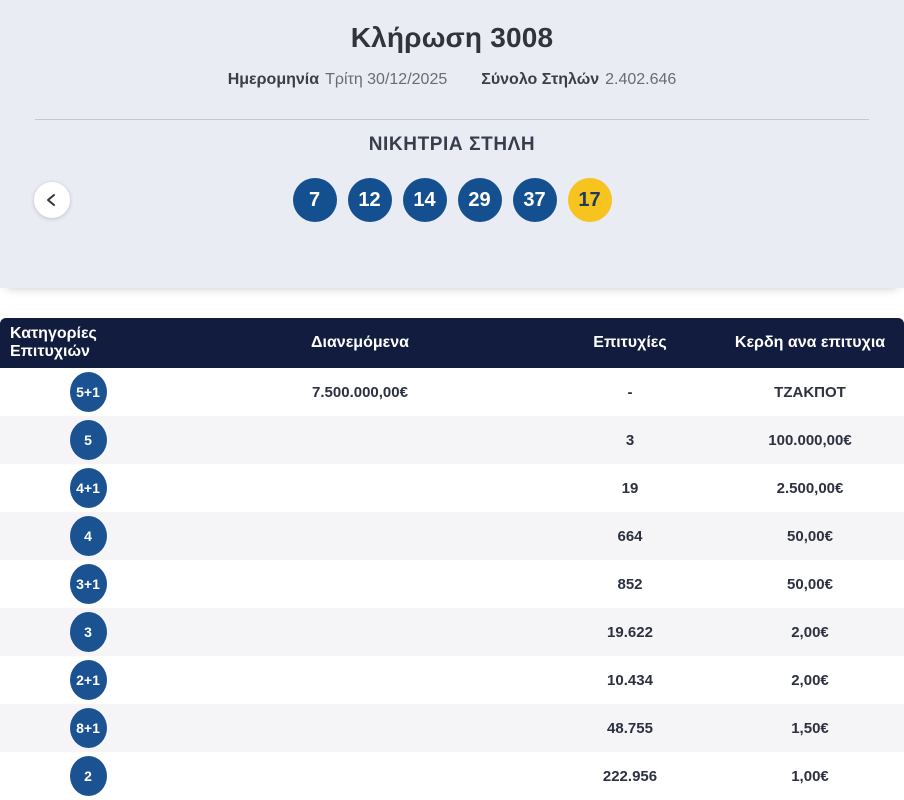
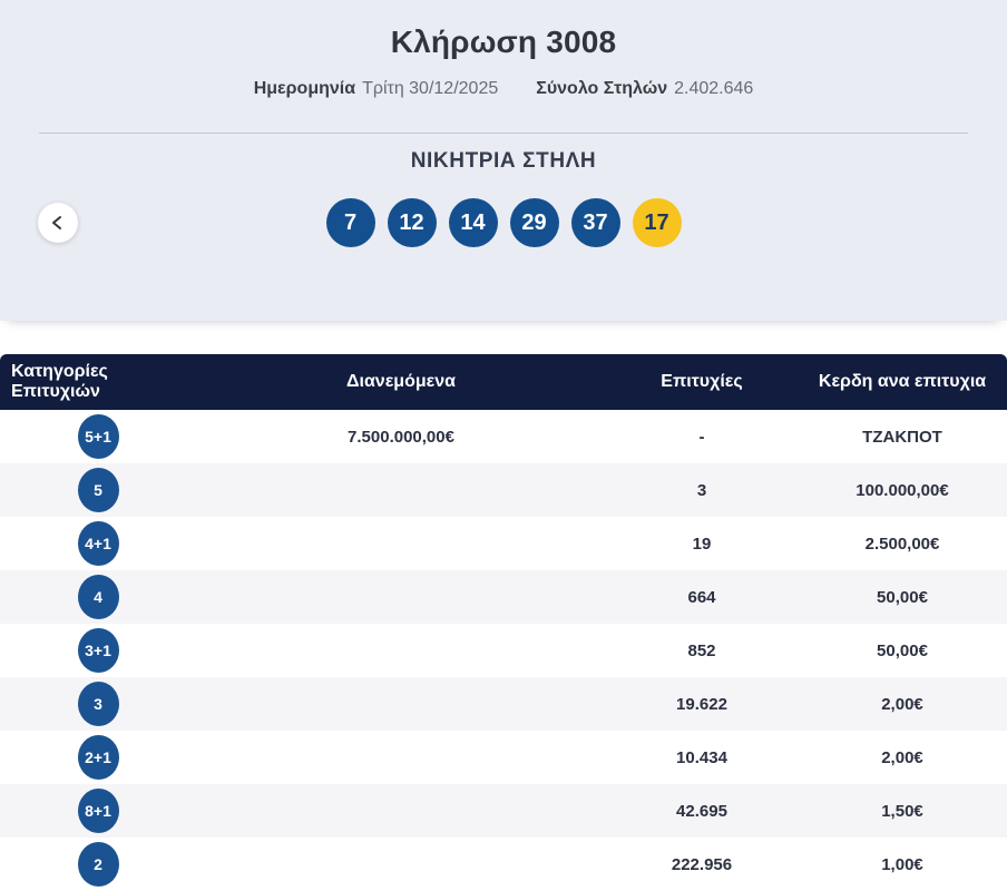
  Κλήρωση 3008
  Ημερομηνία Τρίτη 30/12/2025 Σύνολο Στηλών 2.402.646
  ΝΙΚΗΤΡΙΑ ΣΤΗΛΗ
  7
  12
  14
  29
  37
  17
  Κατηγορίες Επιτυχιών
  Διανεμόμενα
  Επιτυχίες
  Κερδη ανα επιτυχια
  5+1
  7.500.000,00€
  -
  ΤΖΑΚΠΟΤ
  5
  3
  100.000,00€
  4+1
  19
  2.500,00€
  4
  664
  50,00€
  3+1
  852
  50,00€
  3
  19.622
  2,00€
  2+1
  10.434
  2,00€
  8+1
- 48.755
+ 42.695
  1,50€
  2
  222.956
  1,00€
